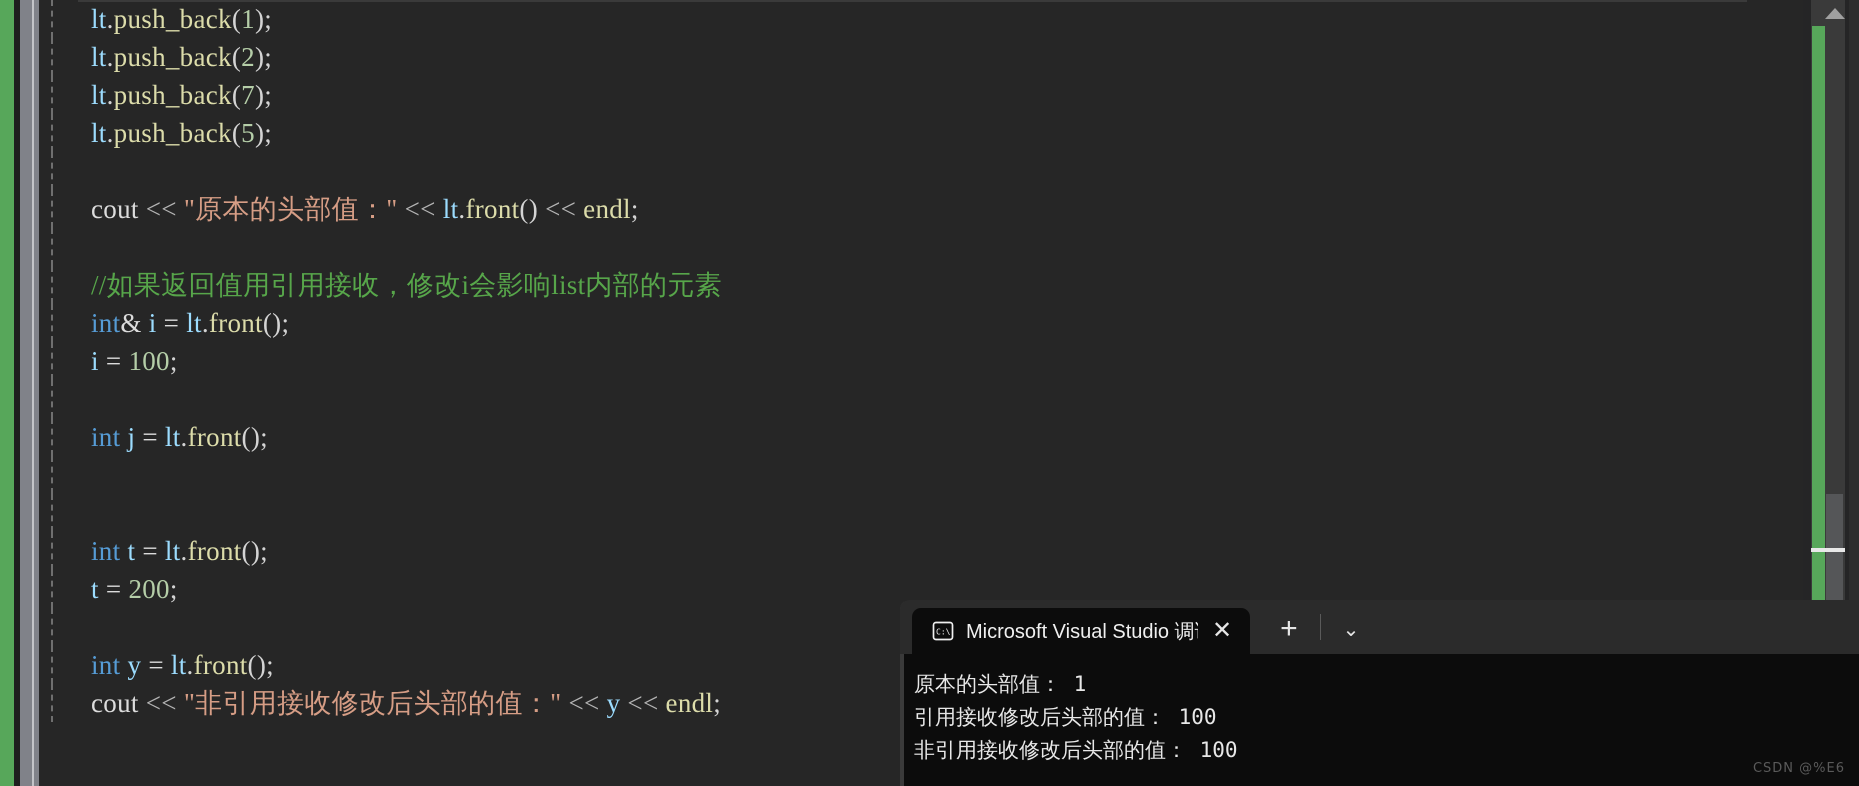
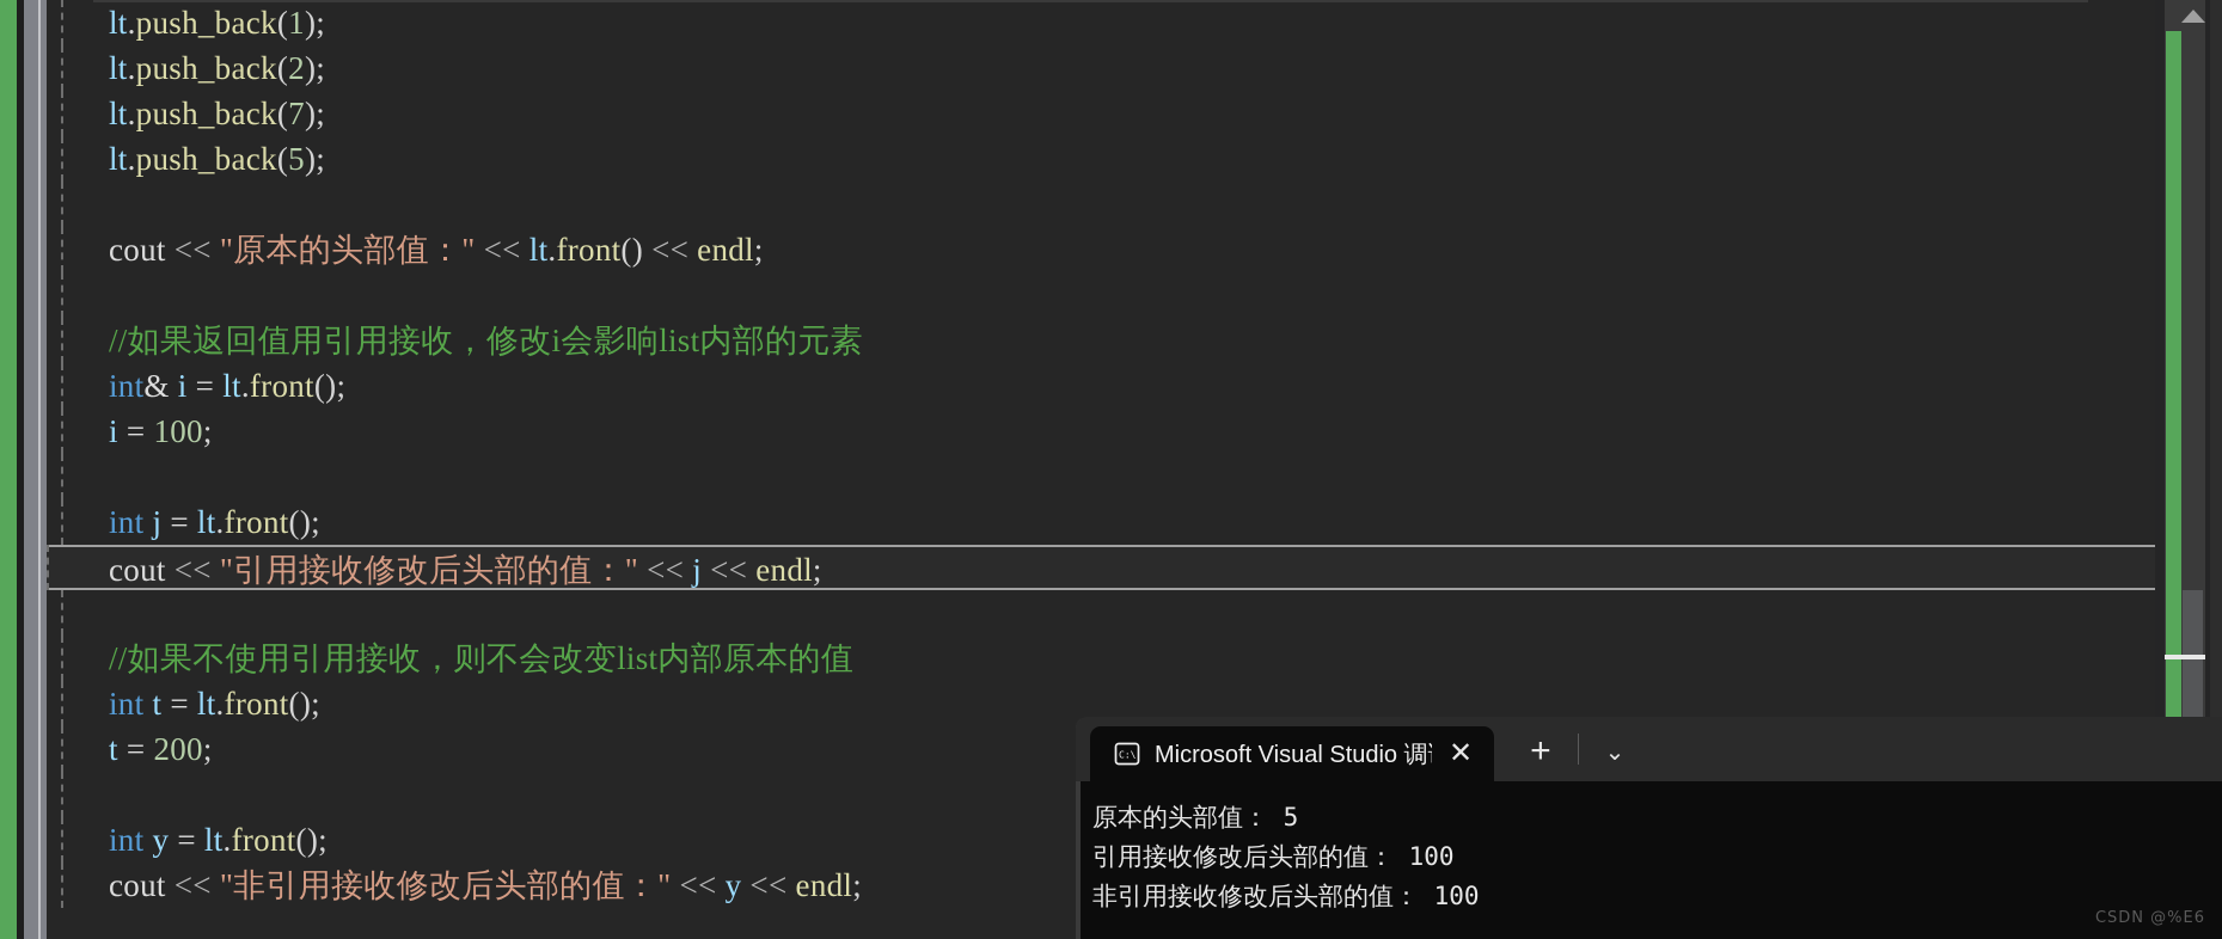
  lt.push_back(1);
  lt.push_back(2);
  lt.push_back(7);
  lt.push_back(5);
  cout << "原本的头部值：" << lt.front() << endl;
  //如果返回值用引用接收，修改i会影响list内部的元素
  int& i = lt.front();
  i = 100;
  int j = lt.front();
+ cout << "引用接收修改后头部的值：" << j << endl;
+ //如果不使用引用接收，则不会改变list内部原本的值
  int t = lt.front();
  t = 200;
  int y = lt.front();
  cout << "非引用接收修改后头部的值：" << y << endl;
  C:\
  Microsoft Visual Studio 调
  ✕
  +
  ⌄
- 原本的头部值： 1
+ 原本的头部值： 5
  引用接收修改后头部的值： 100
  非引用接收修改后头部的值： 100
  CSDN @%E6
